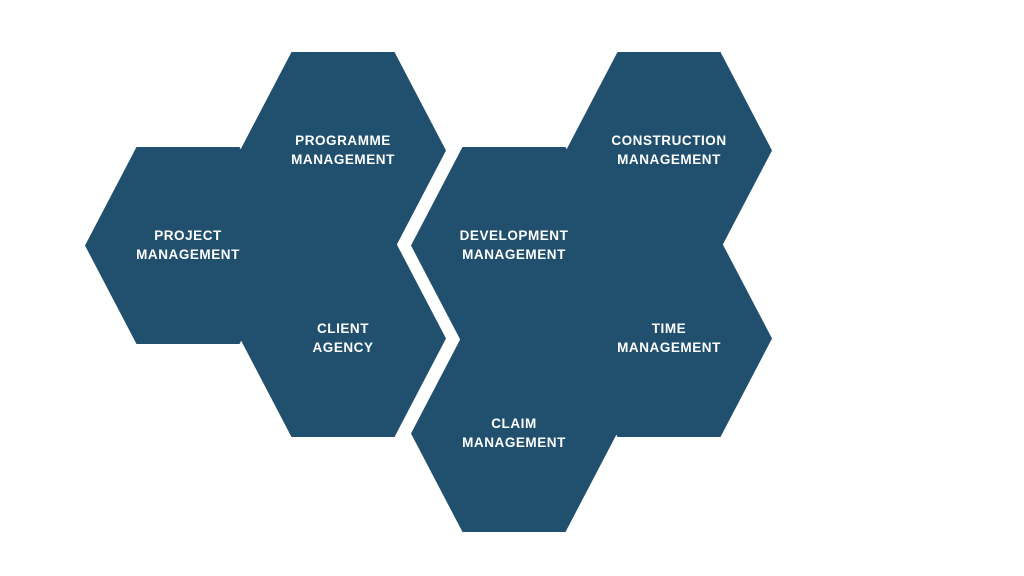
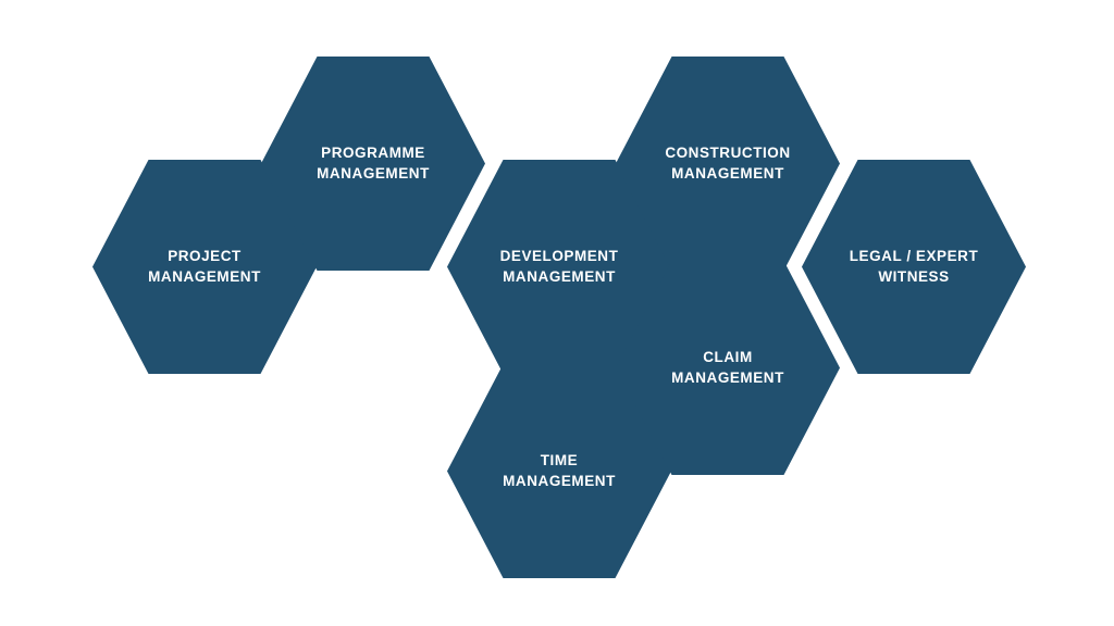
  PROJECT
  MANAGEMENT
  PROGRAMME
  MANAGEMENT
- CLIENT
- AGENCY
  DEVELOPMENT
  MANAGEMENT
- CLAIM
+ TIME
  MANAGEMENT
  CONSTRUCTION
  MANAGEMENT
- TIME
+ CLAIM
  MANAGEMENT
+ LEGAL / EXPERT
+ WITNESS
